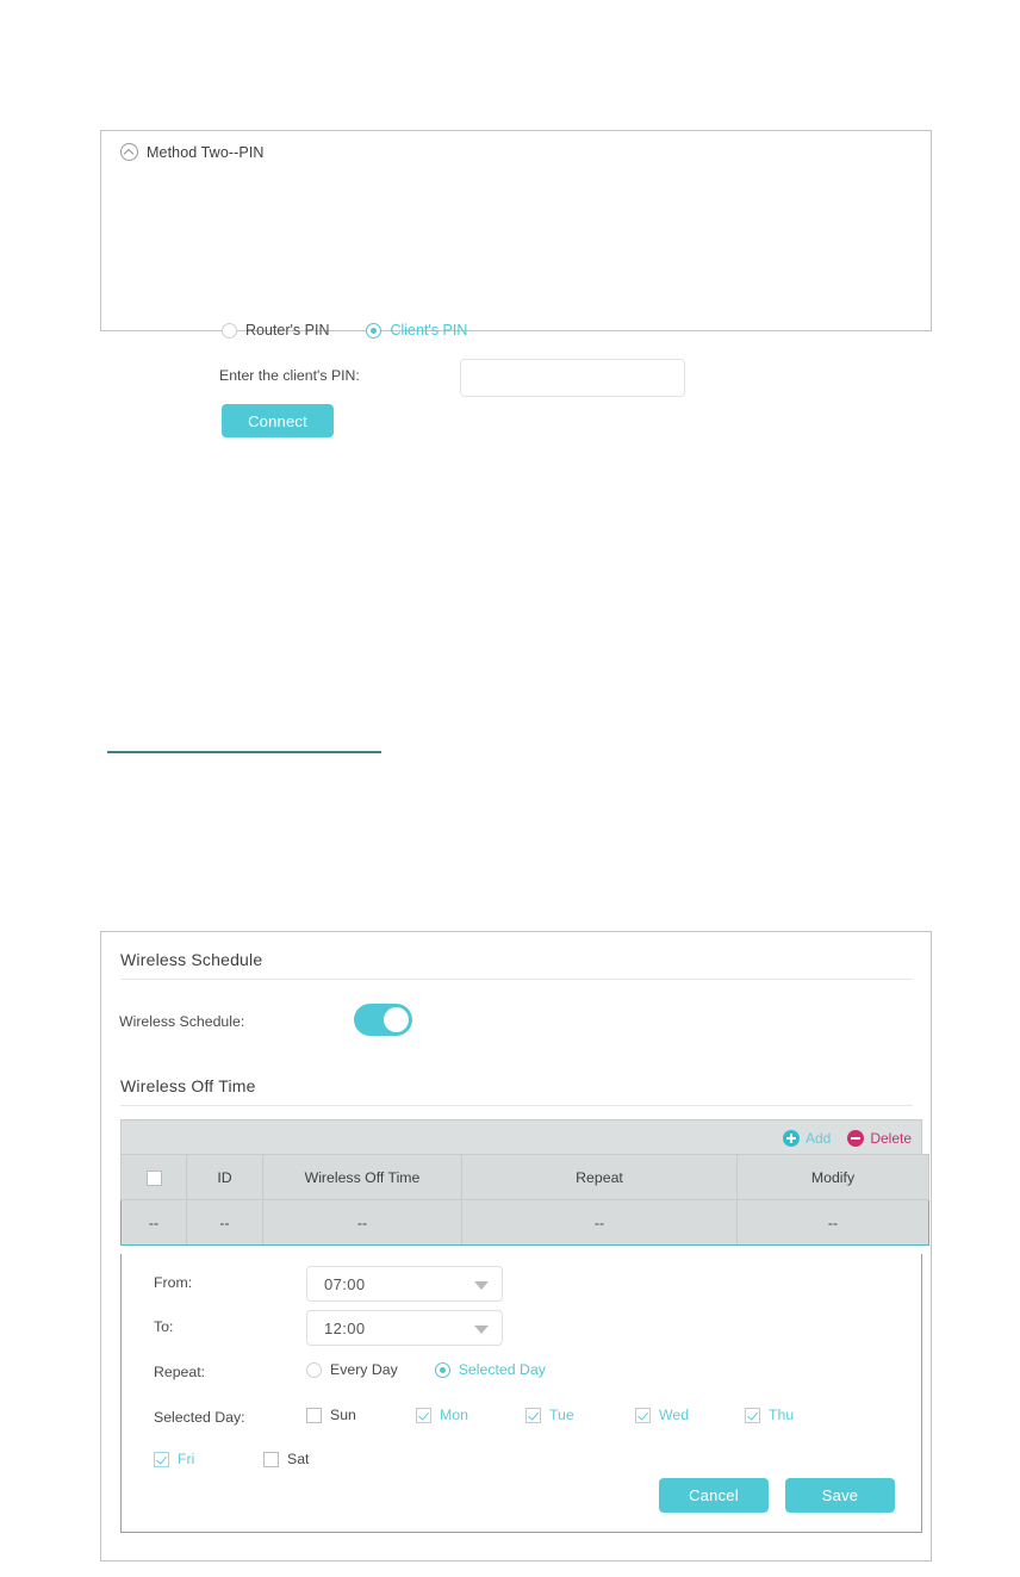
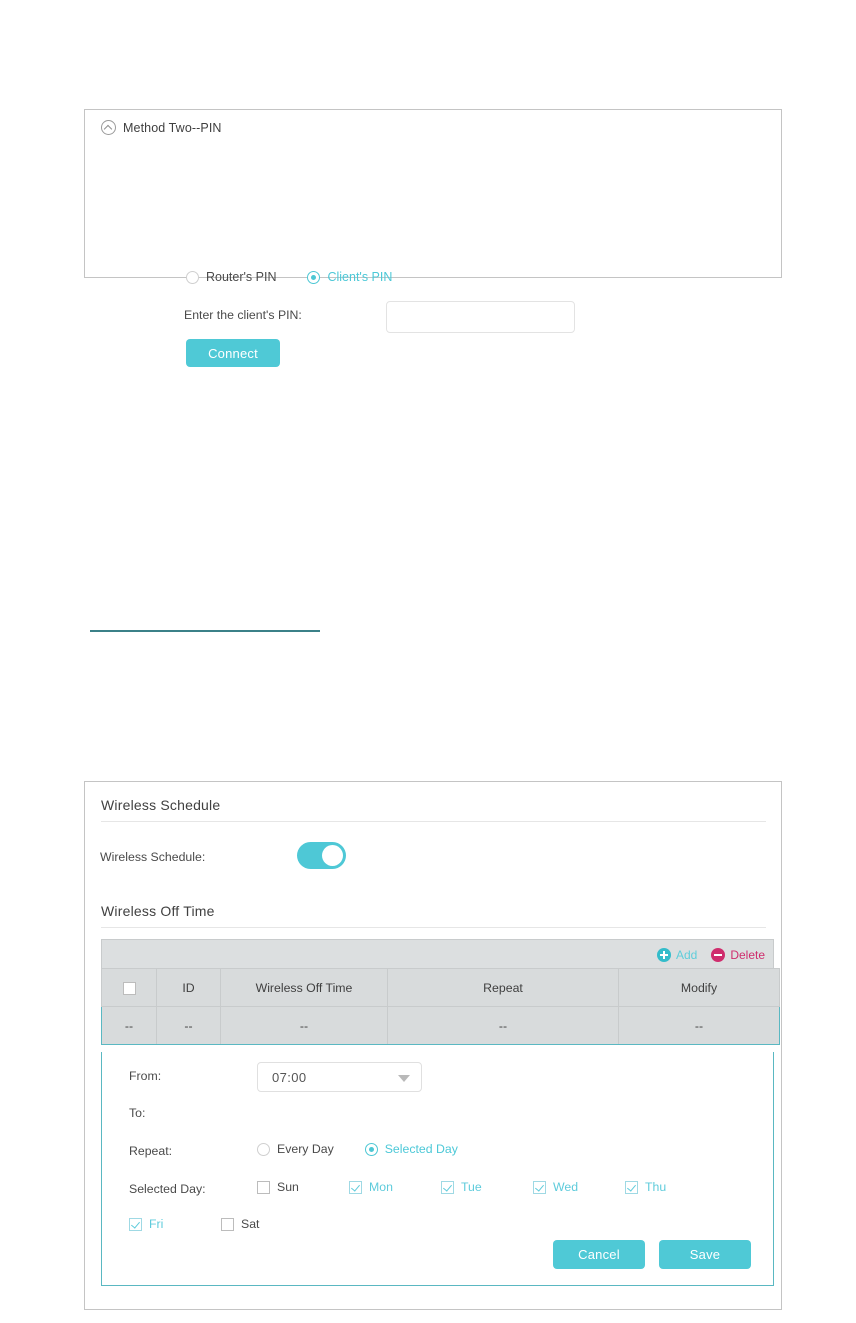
  Method Two--PIN
  Router's PIN
  Client's PIN
  Enter the client's PIN:
  Connect
  Wireless Schedule
  Wireless Schedule:
  Wireless Off Time
  Add
  Delete
  	ID	Wireless Off Time	Repeat	Modify
  --	--	--	--	--
  From:
  07:00
  To:
- 12:00
  Repeat:
  Every Day
  Selected Day
  Selected Day:
  Sun
  Mon
  Tue
  Wed
  Thu
  Fri
  Sat
  Cancel
  Save
